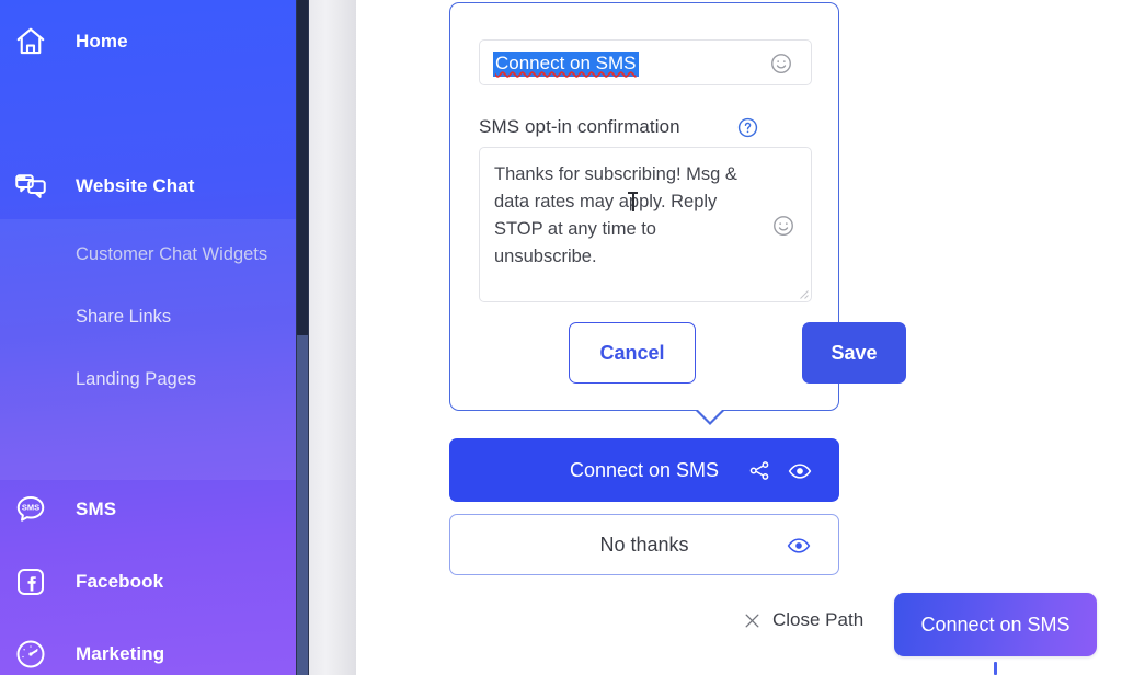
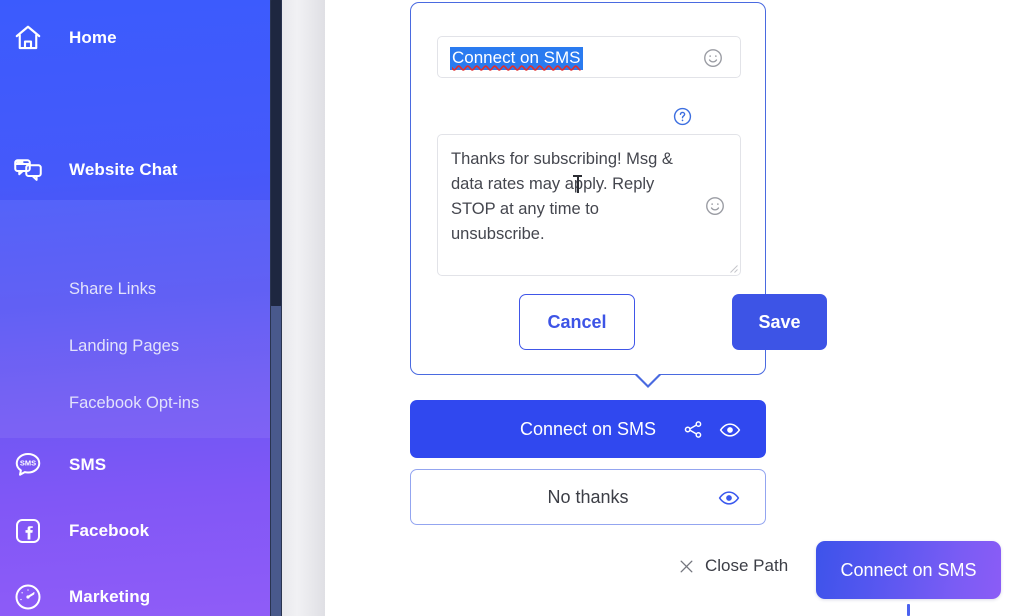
  Home
  Website Chat
- Customer Chat Widgets
  Share Links
  Landing Pages
+ Facebook Opt-ins
  SMS
  SMS
  Facebook
  Marketing
  Connect on SMS
- SMS opt-in confirmation
  Thanks for subscribing! Msg & data rates may aply. Reply STOP at any time to unsubscribe.
  Cancel
  Save
  Connect on SMS
  No thanks
  Close Path
  Connect on SMS
